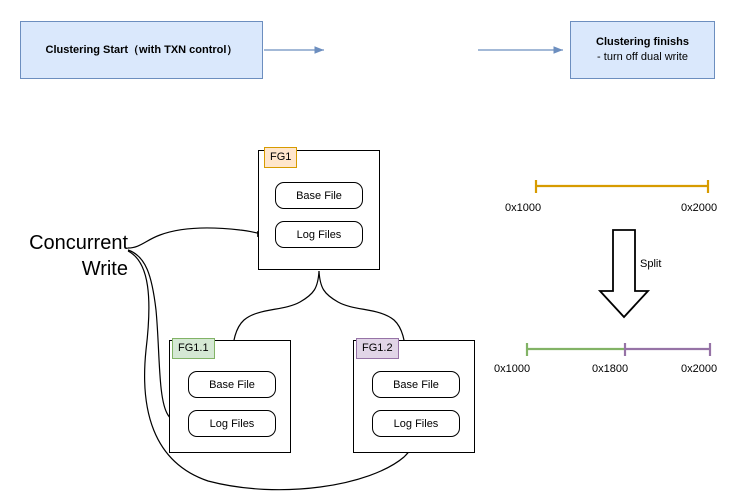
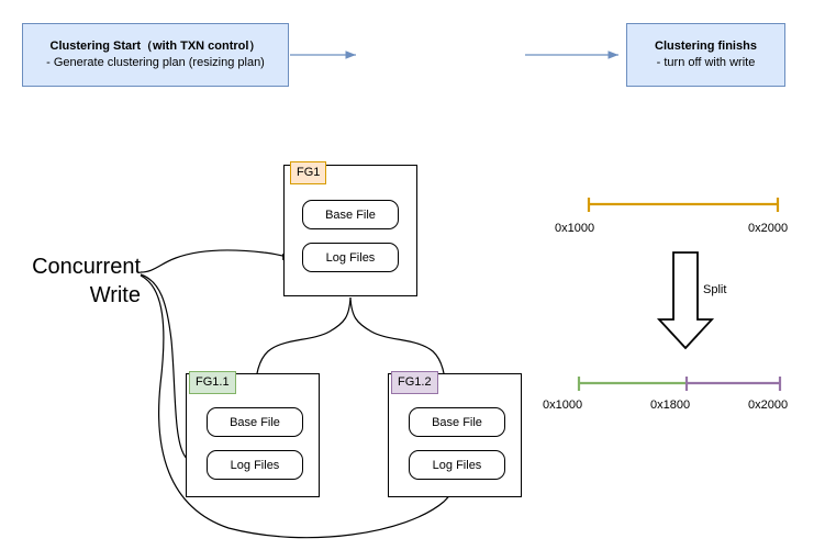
  Clustering Start（with TXN control）
+ - Generate clustering plan (resizing plan)
  Clustering finishs
- - turn off dual write
+ - turn off with write
  FG1
  Base File
  Log Files
  FG1.1
  Base File
  Log Files
  FG1.2
  Base File
  Log Files
  Concurrent
  Write
  Split
  0x1000
  0x2000
  0x1000
  0x1800
  0x2000
